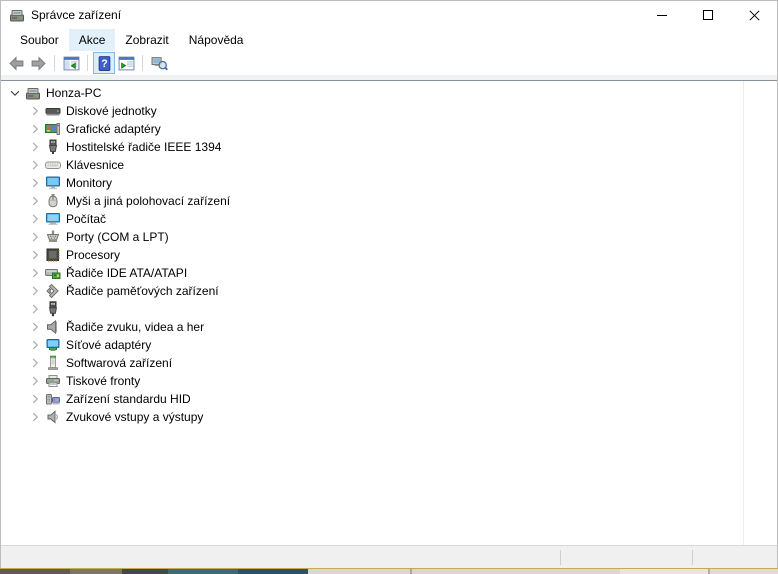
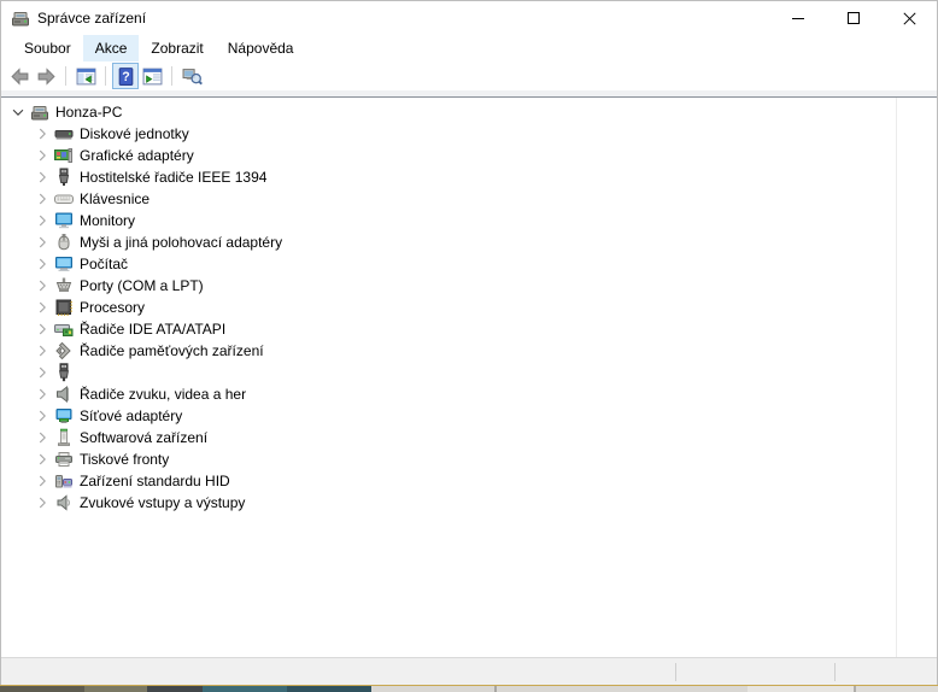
  Správce zařízení
  Soubor
  Akce
  Zobrazit
  Nápověda
  ?
  Honza-PC
  Diskové jednotky
  Grafické adaptéry
  Hostitelské řadiče IEEE 1394
  Klávesnice
  Monitory
- Myši a jiná polohovací zařízení
+ Myši a jiná polohovací adaptéry
  Počítač
  Porty (COM a LPT)
  Procesory
  Řadiče IDE ATA/ATAPI
  Řadiče paměťových zařízení
  Řadiče zvuku, videa a her
  Síťové adaptéry
  Softwarová zařízení
  Tiskové fronty
  Zařízení standardu HID
  Zvukové vstupy a výstupy
